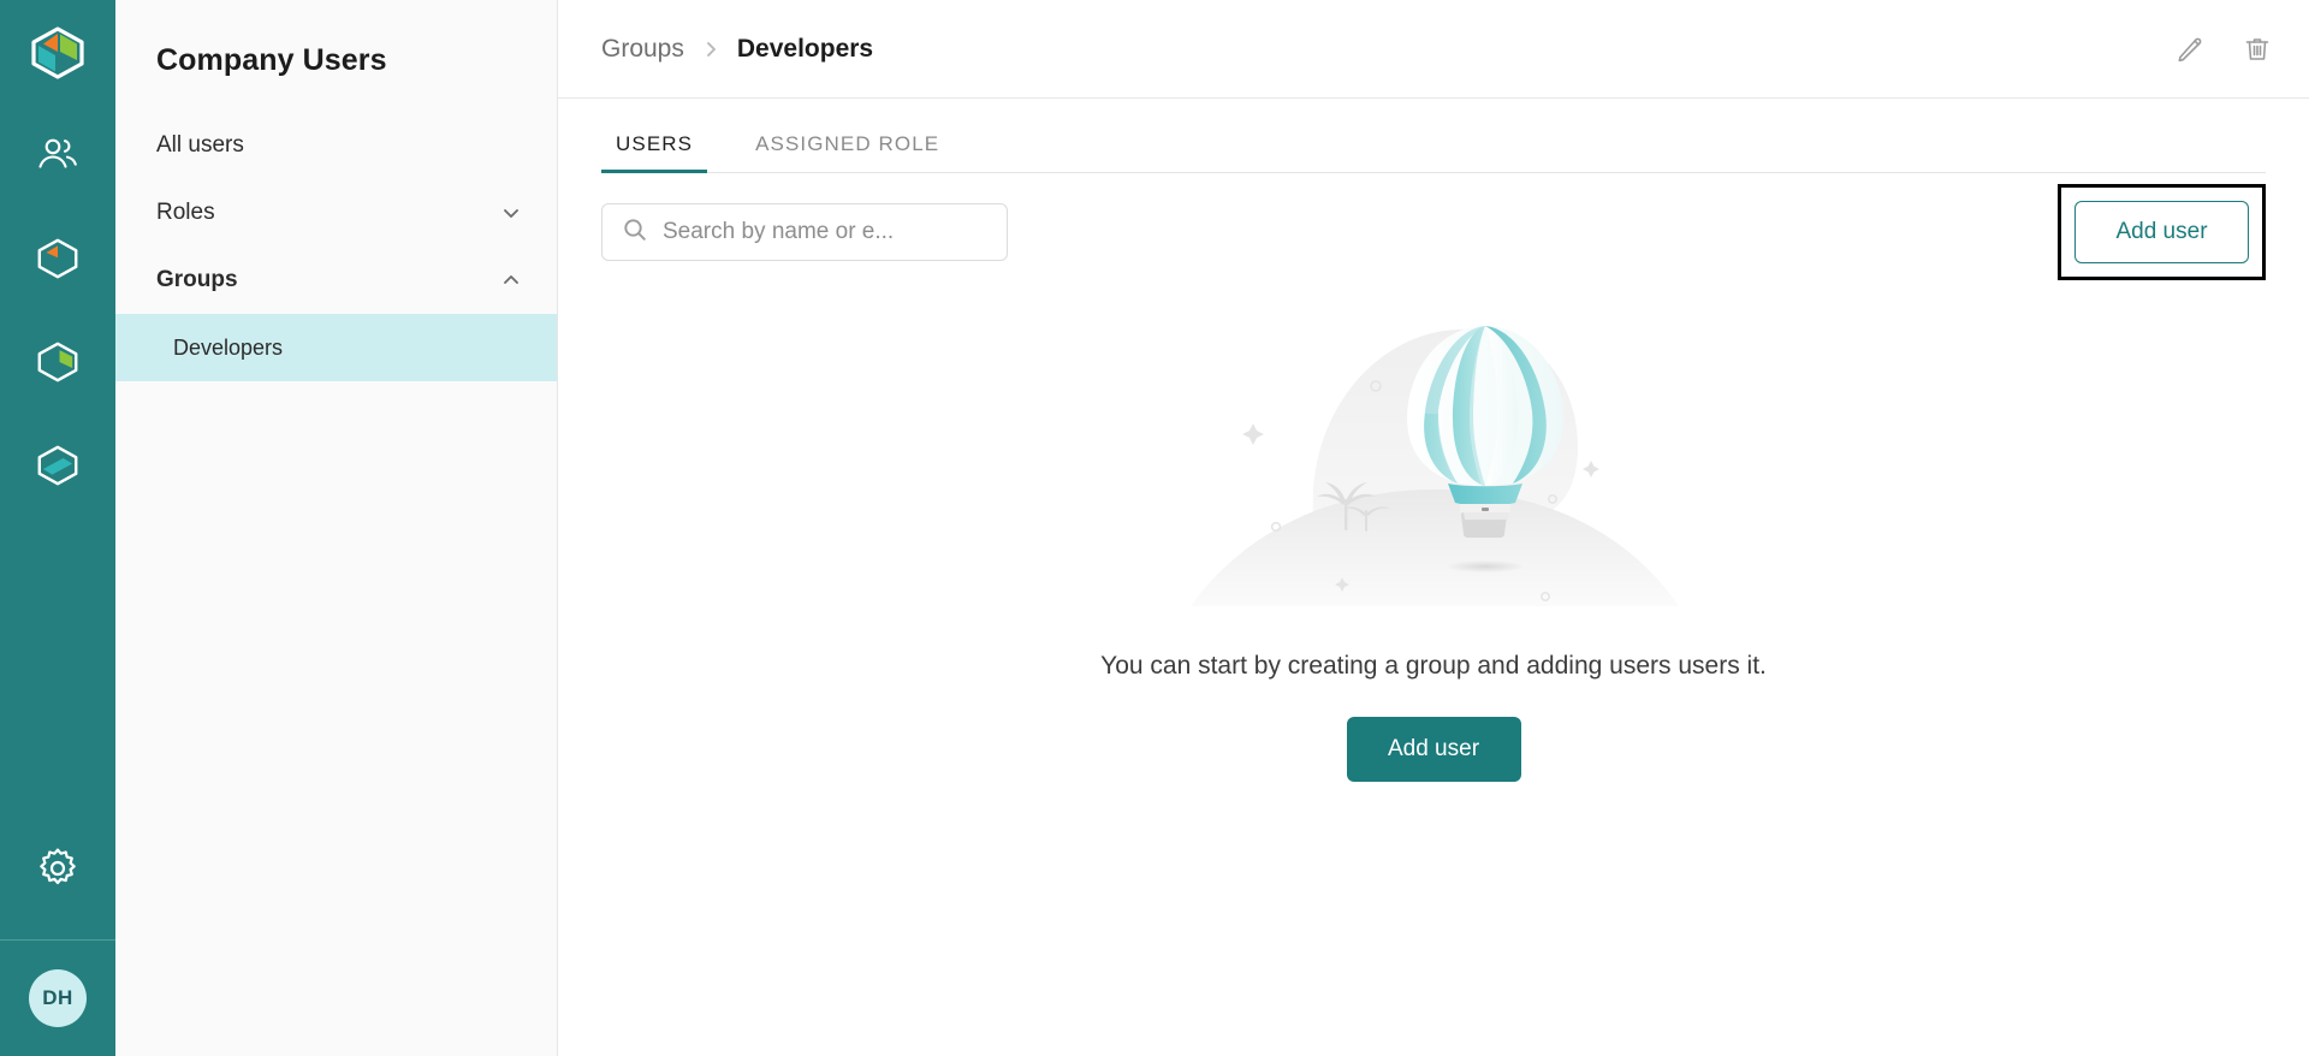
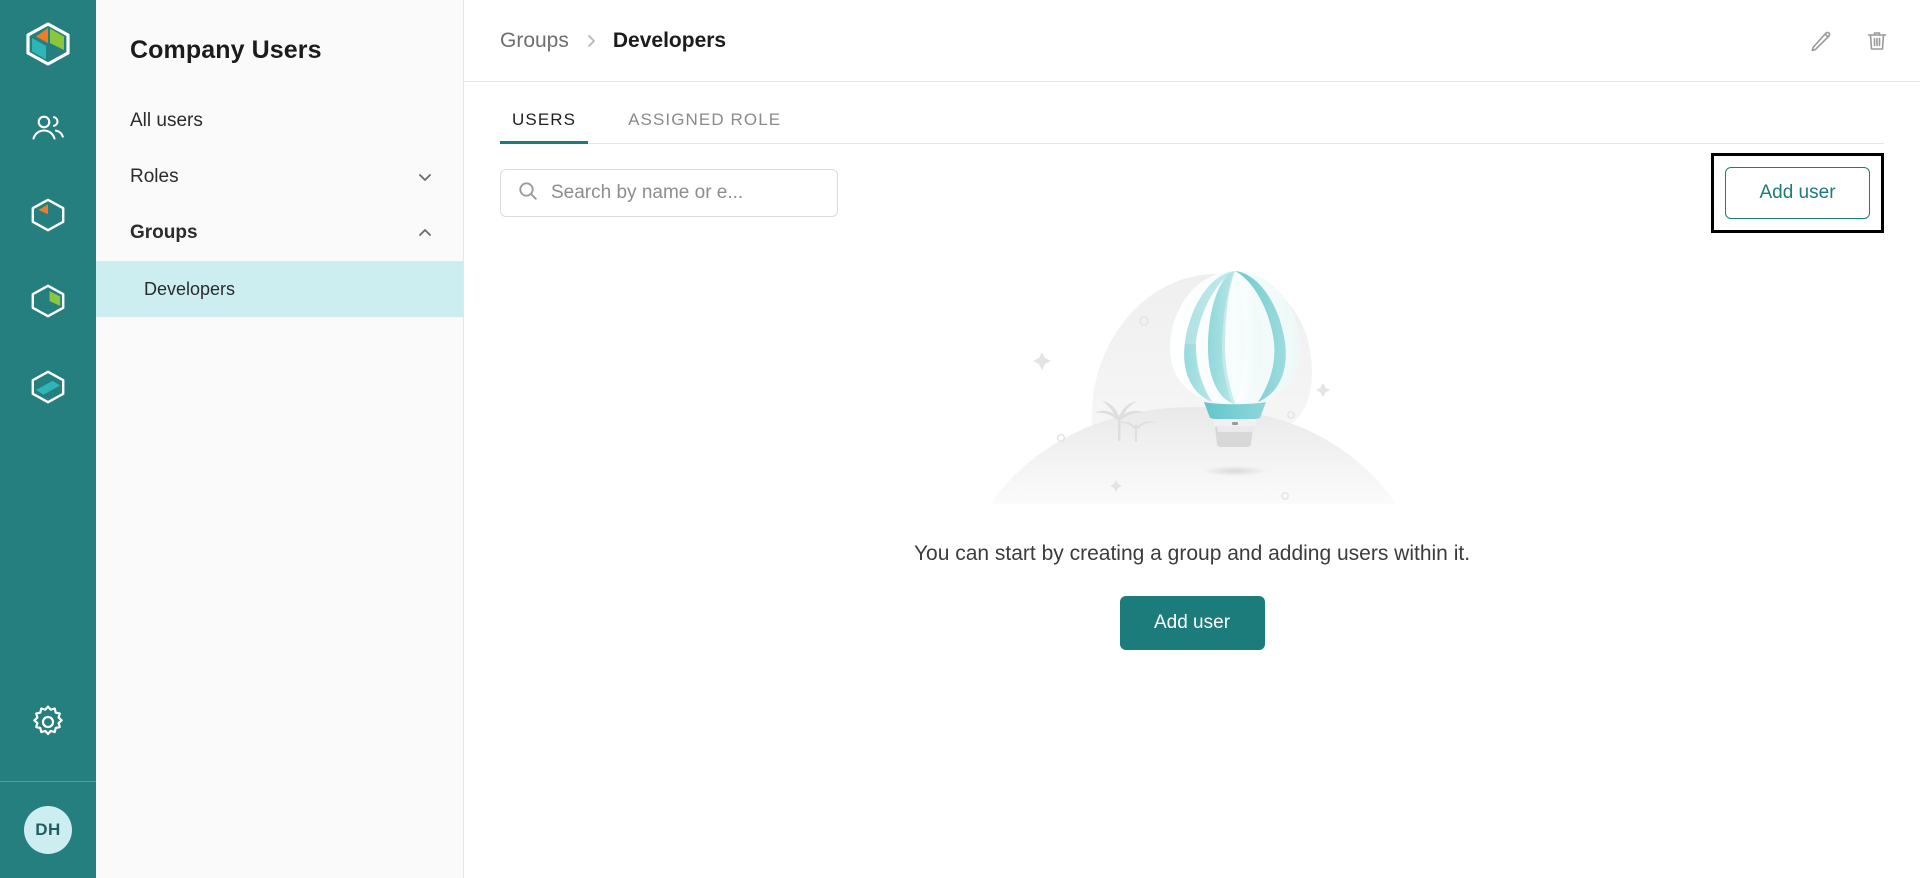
  DH
  Company Users
  All users
  Roles
  Groups
  Developers
  Groups
  Developers
  USERS
  ASSIGNED ROLE
  Search by name or e...
  Add user
- You can start by creating a group and adding users users it.
+ You can start by creating a group and adding users within it.
  Add user
